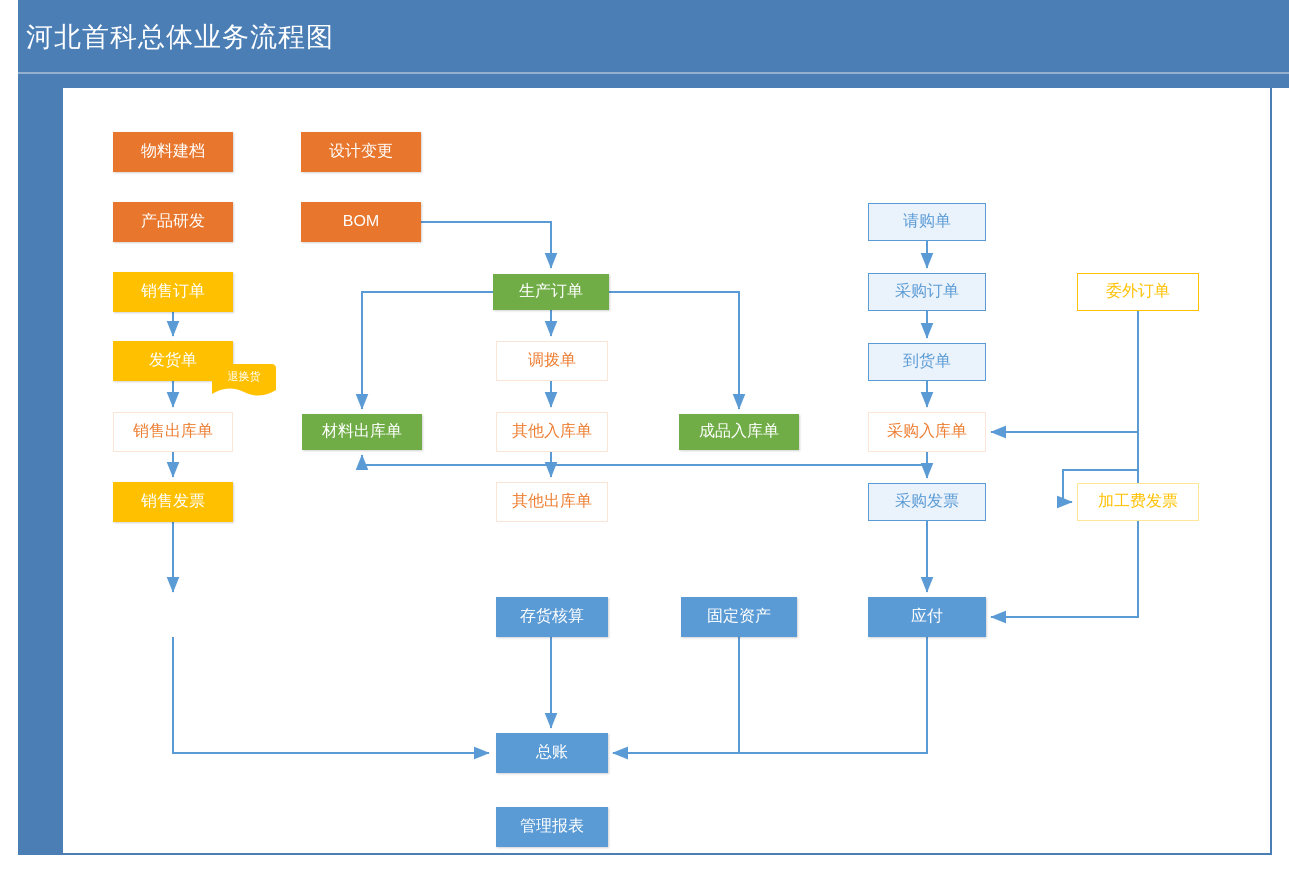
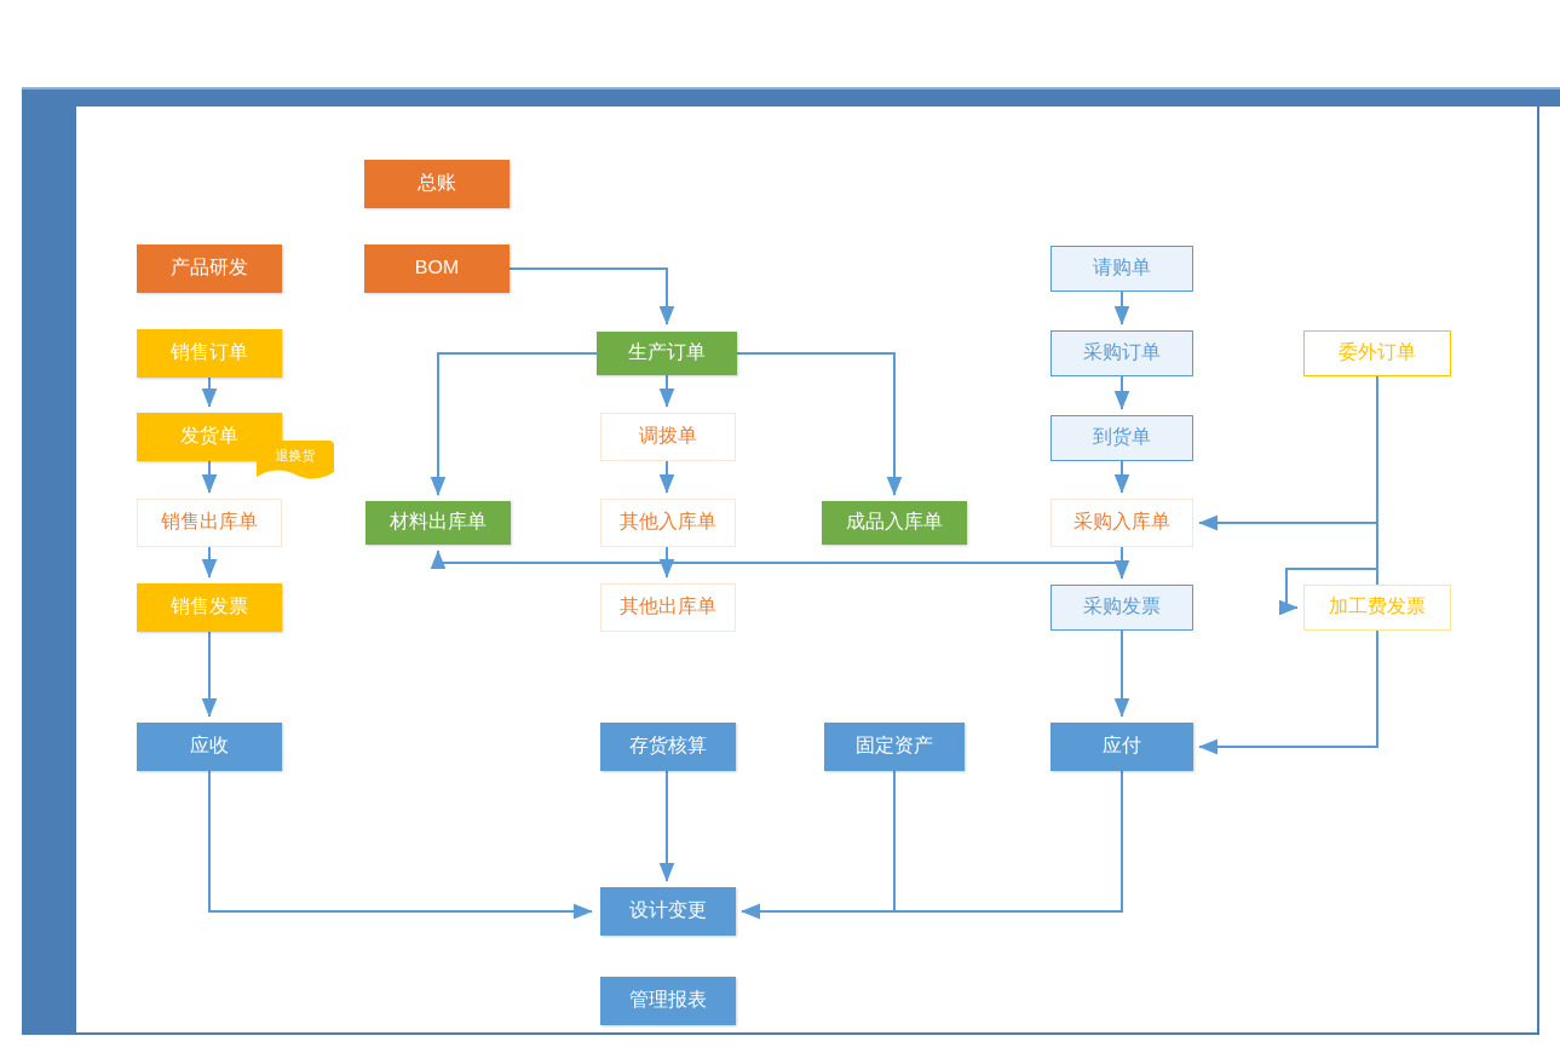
- 河北首科总体业务流程图
- 物料建档
- 设计变更
+ 总账
  产品研发
  BOM
  销售订单
  发货单
  退换货
  销售出库单
  销售发票
+ 应收
  生产订单
  调拨单
  材料出库单
  其他入库单
  成品入库单
  其他出库单
  存货核算
  固定资产
- 总账
+ 设计变更
  管理报表
  请购单
  采购订单
  到货单
  采购入库单
  采购发票
  应付
  委外订单
  加工费发票
